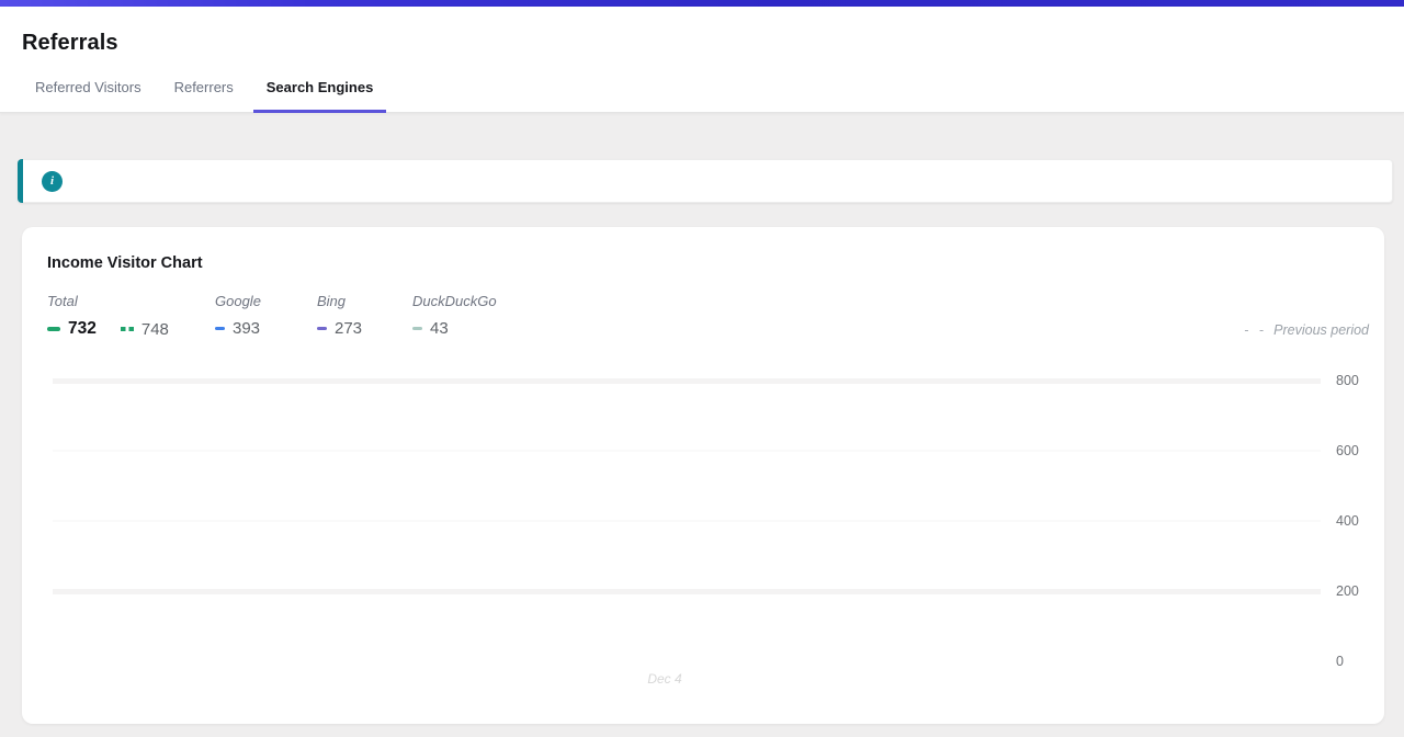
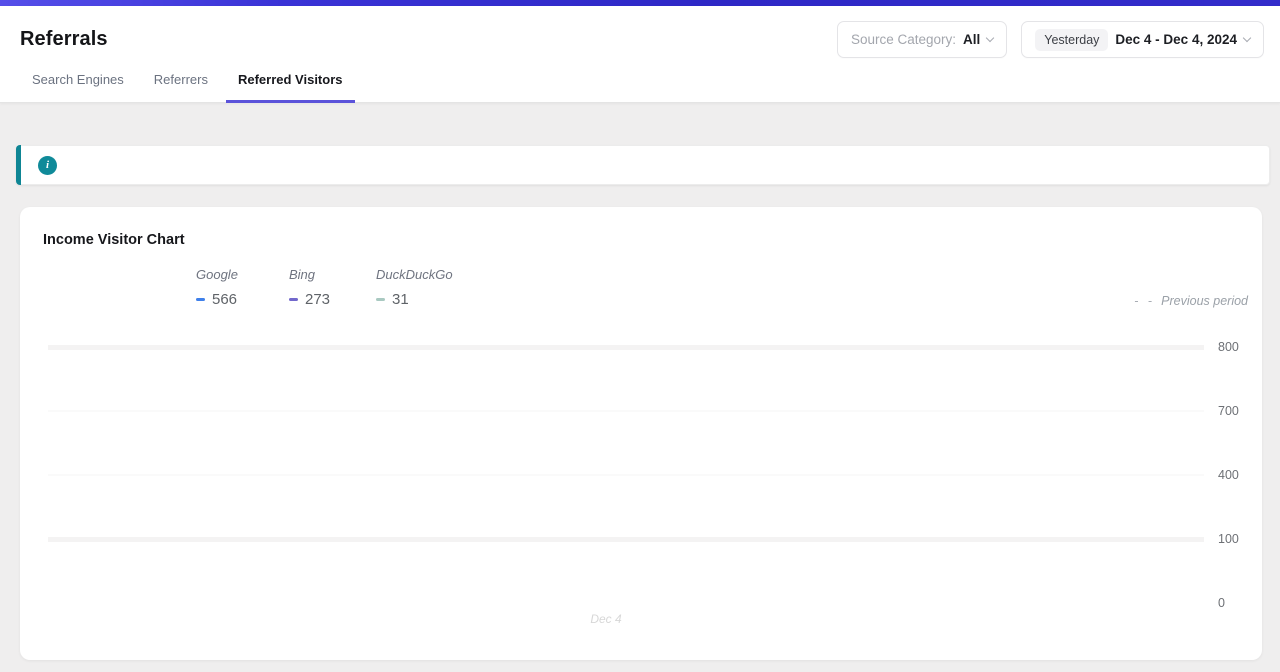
  Referrals
+ Source Category:
+ All
+ Yesterday
+ Dec 4 - Dec 4, 2024
- Referred Visitors
+ Search Engines
  Referrers
- Search Engines
+ Referred Visitors
  i
  Income Visitor Chart
- Total
- 732
- 748
  Google
- 393
+ 566
  Bing
  273
  DuckDuckGo
- 43
+ 31
  - -
  Previous period
  800
- 600
+ 700
  400
- 200
+ 100
  0
  Dec 4
